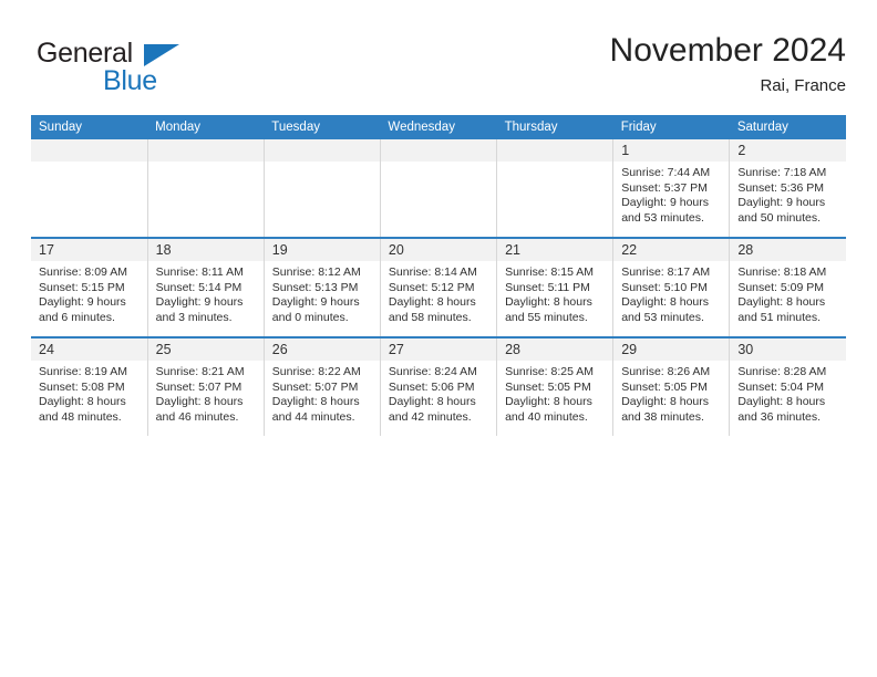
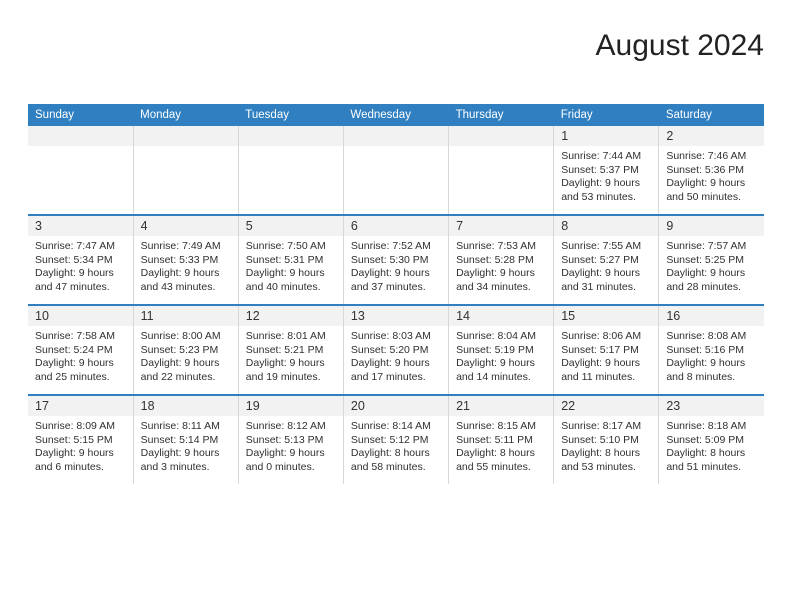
- General
- Blue
- November 2024
+ August 2024
- Rai, France
  Sunday	Monday	Tuesday	Wednesday	Thursday	Friday	Saturday
- 					1Sunrise: 7:44 AMSunset: 5:37 PMDaylight: 9 hoursand 53 minutes.	2Sunrise: 7:18 AMSunset: 5:36 PMDaylight: 9 hoursand 50 minutes.
+ 					1Sunrise: 7:44 AMSunset: 5:37 PMDaylight: 9 hoursand 53 minutes.	2Sunrise: 7:46 AMSunset: 5:36 PMDaylight: 9 hoursand 50 minutes.
+ 3Sunrise: 7:47 AMSunset: 5:34 PMDaylight: 9 hoursand 47 minutes.	4Sunrise: 7:49 AMSunset: 5:33 PMDaylight: 9 hoursand 43 minutes.	5Sunrise: 7:50 AMSunset: 5:31 PMDaylight: 9 hoursand 40 minutes.	6Sunrise: 7:52 AMSunset: 5:30 PMDaylight: 9 hoursand 37 minutes.	7Sunrise: 7:53 AMSunset: 5:28 PMDaylight: 9 hoursand 34 minutes.	8Sunrise: 7:55 AMSunset: 5:27 PMDaylight: 9 hoursand 31 minutes.	9Sunrise: 7:57 AMSunset: 5:25 PMDaylight: 9 hoursand 28 minutes.
+ 10Sunrise: 7:58 AMSunset: 5:24 PMDaylight: 9 hoursand 25 minutes.	11Sunrise: 8:00 AMSunset: 5:23 PMDaylight: 9 hoursand 22 minutes.	12Sunrise: 8:01 AMSunset: 5:21 PMDaylight: 9 hoursand 19 minutes.	13Sunrise: 8:03 AMSunset: 5:20 PMDaylight: 9 hoursand 17 minutes.	14Sunrise: 8:04 AMSunset: 5:19 PMDaylight: 9 hoursand 14 minutes.	15Sunrise: 8:06 AMSunset: 5:17 PMDaylight: 9 hoursand 11 minutes.	16Sunrise: 8:08 AMSunset: 5:16 PMDaylight: 9 hoursand 8 minutes.
- 17Sunrise: 8:09 AMSunset: 5:15 PMDaylight: 9 hoursand 6 minutes.	18Sunrise: 8:11 AMSunset: 5:14 PMDaylight: 9 hoursand 3 minutes.	19Sunrise: 8:12 AMSunset: 5:13 PMDaylight: 9 hoursand 0 minutes.	20Sunrise: 8:14 AMSunset: 5:12 PMDaylight: 8 hoursand 58 minutes.	21Sunrise: 8:15 AMSunset: 5:11 PMDaylight: 8 hoursand 55 minutes.	22Sunrise: 8:17 AMSunset: 5:10 PMDaylight: 8 hoursand 53 minutes.	28Sunrise: 8:18 AMSunset: 5:09 PMDaylight: 8 hoursand 51 minutes.
+ 17Sunrise: 8:09 AMSunset: 5:15 PMDaylight: 9 hoursand 6 minutes.	18Sunrise: 8:11 AMSunset: 5:14 PMDaylight: 9 hoursand 3 minutes.	19Sunrise: 8:12 AMSunset: 5:13 PMDaylight: 9 hoursand 0 minutes.	20Sunrise: 8:14 AMSunset: 5:12 PMDaylight: 8 hoursand 58 minutes.	21Sunrise: 8:15 AMSunset: 5:11 PMDaylight: 8 hoursand 55 minutes.	22Sunrise: 8:17 AMSunset: 5:10 PMDaylight: 8 hoursand 53 minutes.	23Sunrise: 8:18 AMSunset: 5:09 PMDaylight: 8 hoursand 51 minutes.
- 24Sunrise: 8:19 AMSunset: 5:08 PMDaylight: 8 hoursand 48 minutes.	25Sunrise: 8:21 AMSunset: 5:07 PMDaylight: 8 hoursand 46 minutes.	26Sunrise: 8:22 AMSunset: 5:07 PMDaylight: 8 hoursand 44 minutes.	27Sunrise: 8:24 AMSunset: 5:06 PMDaylight: 8 hoursand 42 minutes.	28Sunrise: 8:25 AMSunset: 5:05 PMDaylight: 8 hoursand 40 minutes.	29Sunrise: 8:26 AMSunset: 5:05 PMDaylight: 8 hoursand 38 minutes.	30Sunrise: 8:28 AMSunset: 5:04 PMDaylight: 8 hoursand 36 minutes.
